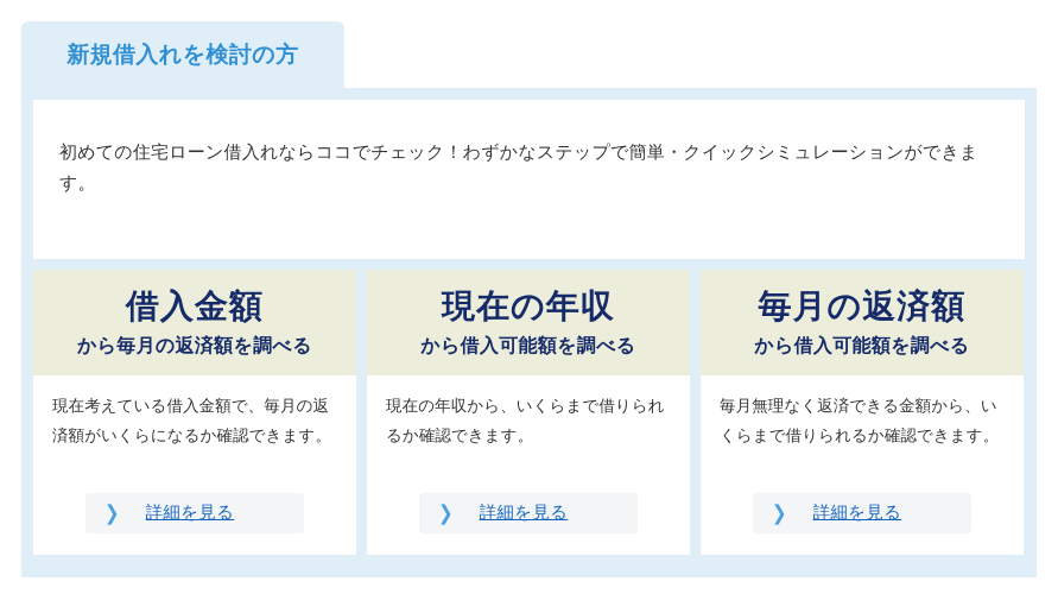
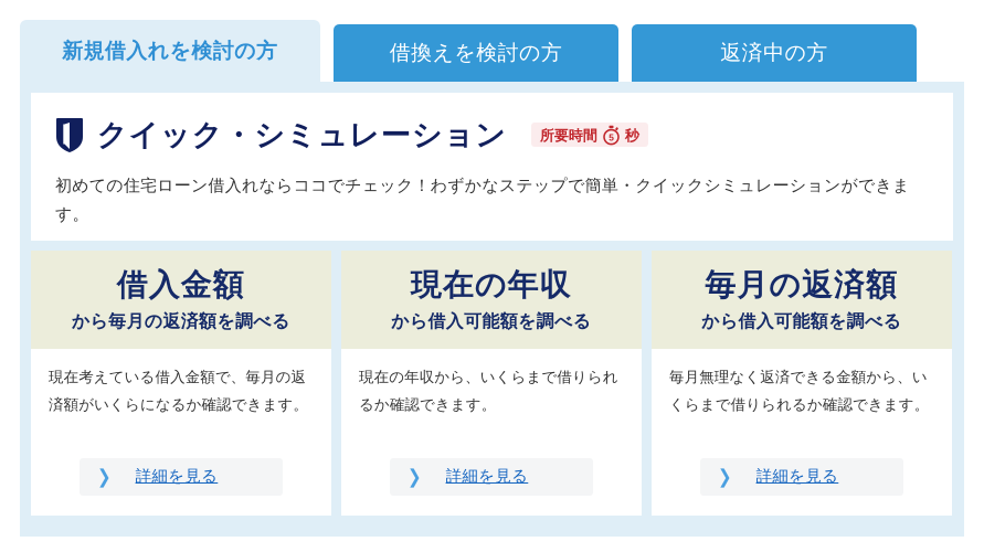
  新規借入れを検討の方
+ 借換えを検討の方
+ 返済中の方
+ クイック・シミュレーション
+ 所要時間
+ 5
+ 秒
  初めての住宅ローン借入れならココでチェック！わずかなステップで簡単・クイックシミュレーションができます。
  借入金額
  から毎月の返済額を調べる
  現在考えている借入金額で、毎月の返済額がいくらになるか確認できます。
  ❯
  詳細を見る
  現在の年収
  から借入可能額を調べる
  現在の年収から、いくらまで借りられるか確認できます。
  ❯
  詳細を見る
  毎月の返済額
  から借入可能額を調べる
  毎月無理なく返済できる金額から、いくらまで借りられるか確認できます。
  ❯
  詳細を見る
